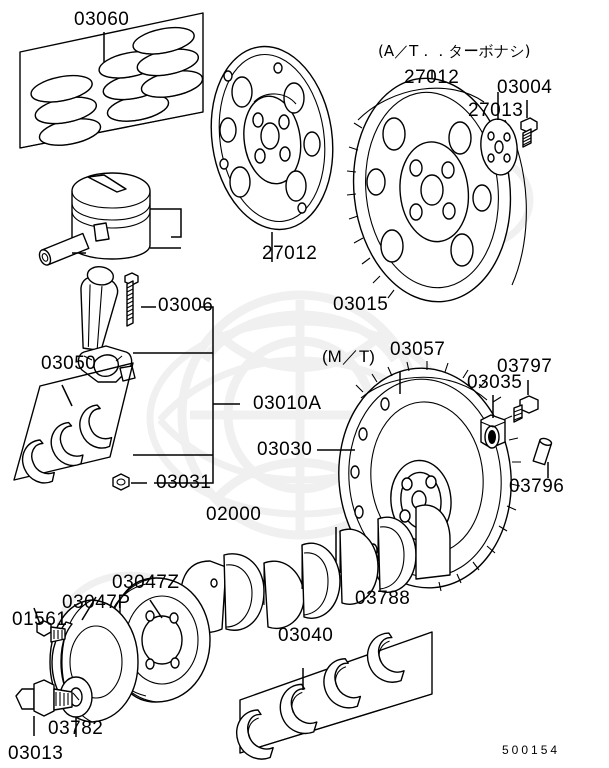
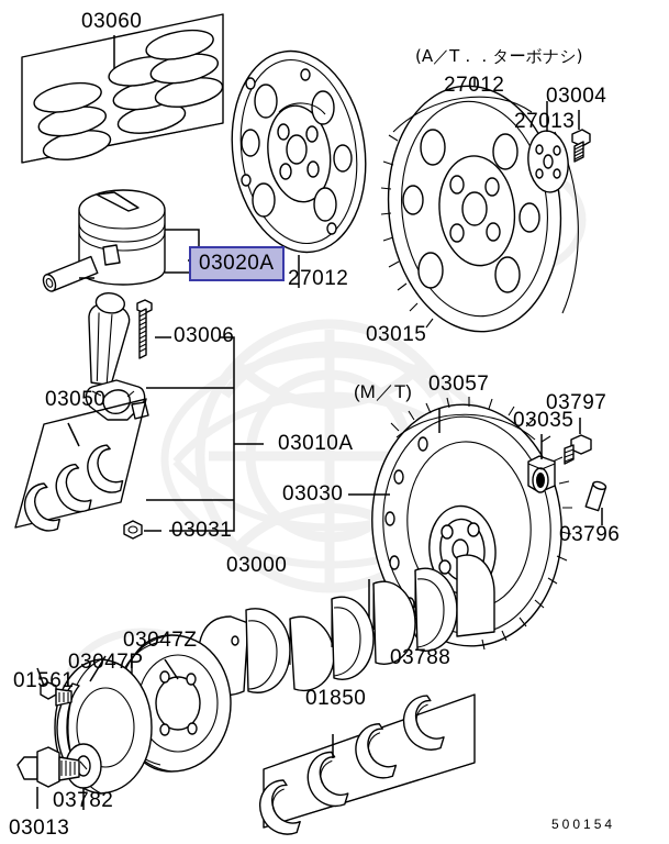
  03060
  (A／T．．ターボナシ)
  27012
  27013
  03004
+ 03020A
  27012
  03015
  03006
  03050
  03010A
  03030
  03031
  (M／T)
  03057
  03035
  03797
  03796
- 02000
+ 03000
  03047Z
  03047P
  01561
  03782
  03013
  03788
- 03040
+ 01850
  500154
